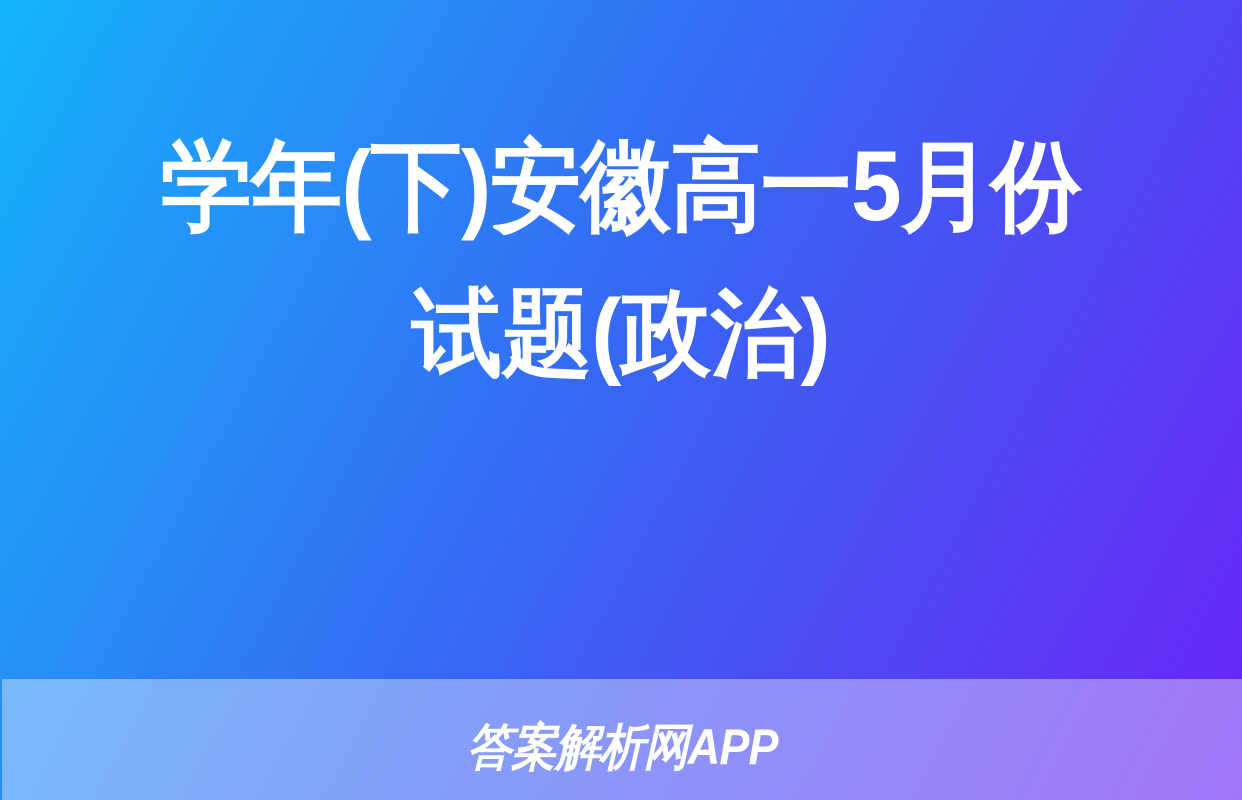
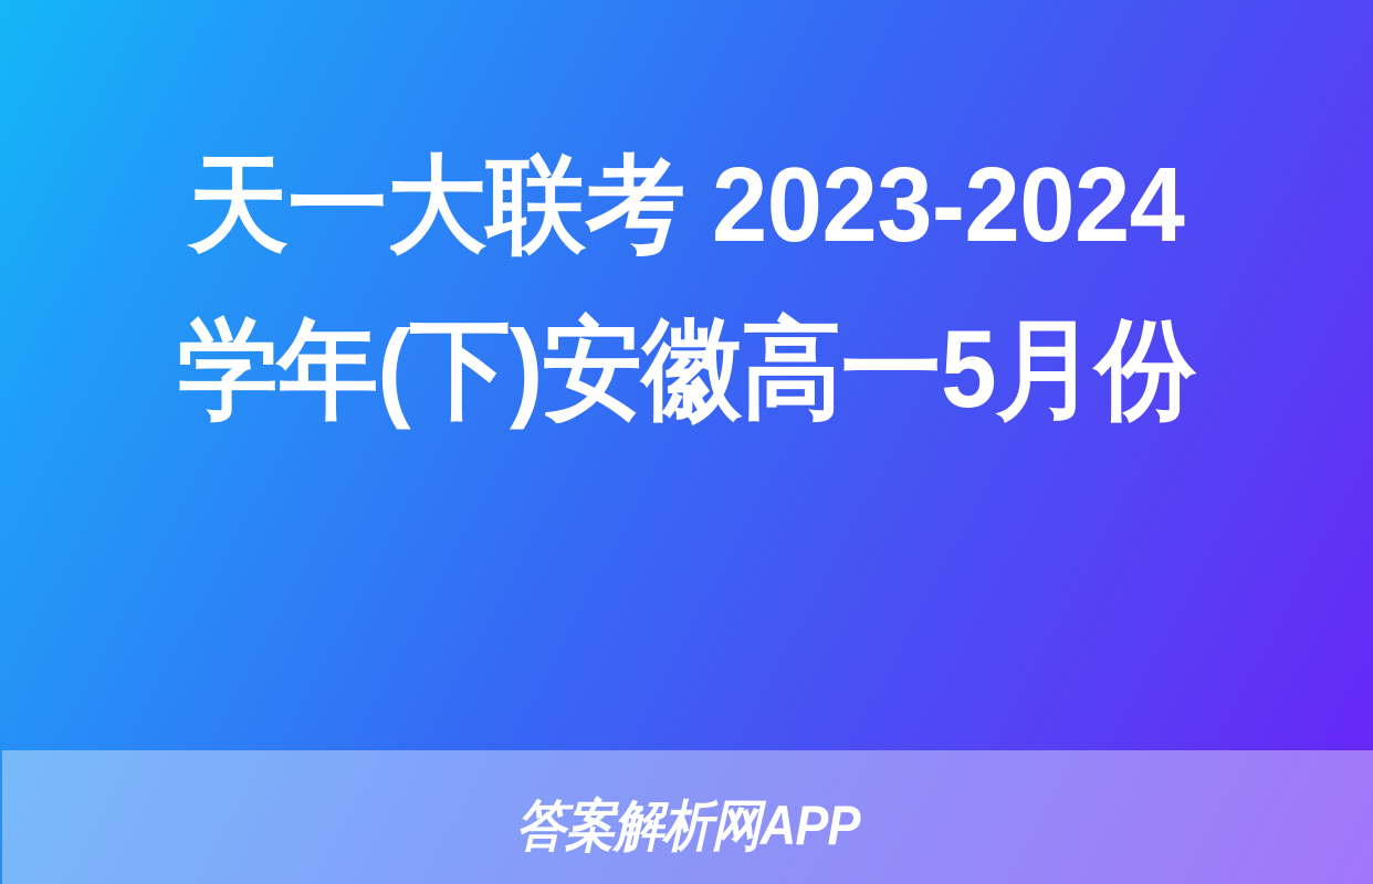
+ 天一大联考 2023-2024
  学年(下)安徽高一5月份
- 试题(政治)
  答案解析网APP
